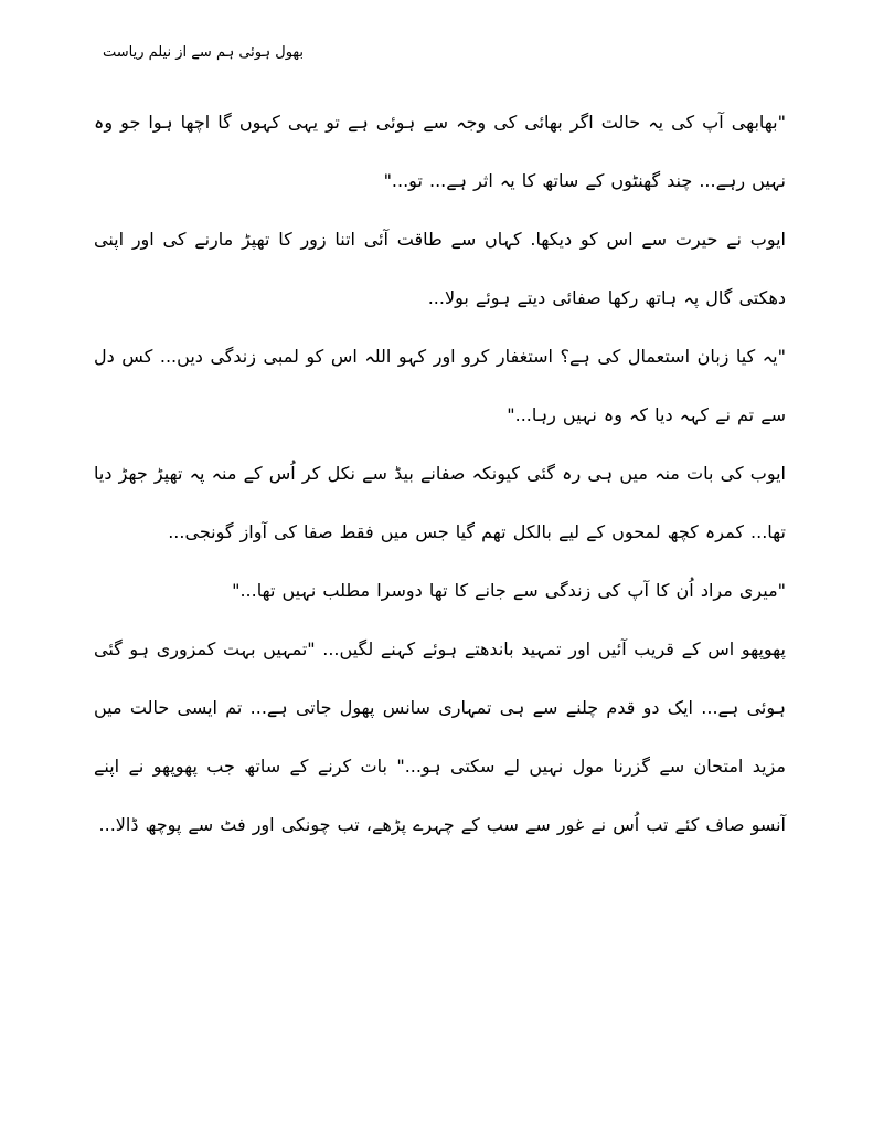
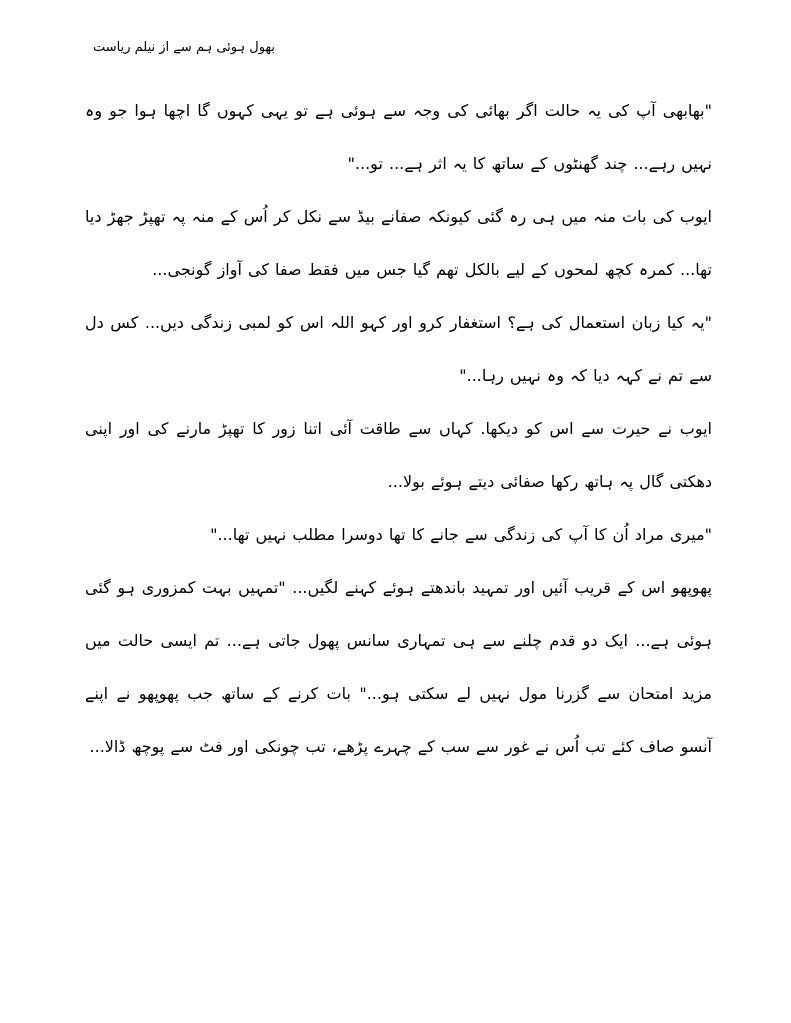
  بھول ہوئی ہم سے از نیلم ریاست
  "بھابھی آپ کی یہ حالت اگر بھائی کی وجہ سے ہوئی ہے تو یہی کہوں گا اچھا ہوا جو وہ نہیں رہے... چند گھنٹوں کے ساتھ کا یہ اثر ہے... تو..."
- ایوب نے حیرت سے اس کو دیکھا. کہاں سے طاقت آئی اتنا زور کا تھپڑ مارنے کی اور اپنی دھکتی گال پہ ہاتھ رکھا صفائی دیتے ہوئے بولا...
+ ایوب کی بات منہ میں ہی رہ گئی کیونکہ صفانے بیڈ سے نکل کر اُس کے منہ پہ تھپڑ جھڑ دیا تھا... کمرہ کچھ لمحوں کے لیے بالکل تھم گیا جس میں فقط صفا کی آواز گونجی...
  "یہ کیا زبان استعمال کی ہے؟ استغفار کرو اور کہو اللہ اس کو لمبی زندگی دیں... کس دل سے تم نے کہہ دیا کہ وہ نہیں رہا..."
- ایوب کی بات منہ میں ہی رہ گئی کیونکہ صفانے بیڈ سے نکل کر اُس کے منہ پہ تھپڑ جھڑ دیا تھا... کمرہ کچھ لمحوں کے لیے بالکل تھم گیا جس میں فقط صفا کی آواز گونجی...
+ ایوب نے حیرت سے اس کو دیکھا. کہاں سے طاقت آئی اتنا زور کا تھپڑ مارنے کی اور اپنی دھکتی گال پہ ہاتھ رکھا صفائی دیتے ہوئے بولا...
  "میری مراد اُن کا آپ کی زندگی سے جانے کا تھا دوسرا مطلب نہیں تھا..."
  پھوپھو اس کے قریب آئیں اور تمہید باندھتے ہوئے کہنے لگیں... "تمہیں بہت کمزوری ہو گئی ہوئی ہے... ایک دو قدم چلنے سے ہی تمہاری سانس پھول جاتی ہے... تم ایسی حالت میں مزید امتحان سے گزرنا مول نہیں لے سکتی ہو..." بات کرنے کے ساتھ جب پھوپھو نے اپنے آنسو صاف کئے تب اُس نے غور سے سب کے چہرے پڑھے، تب چونکی اور فٹ سے پوچھ ڈالا...
